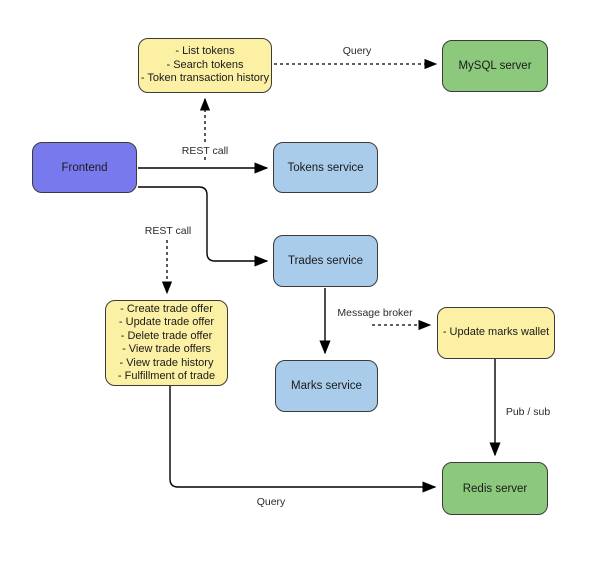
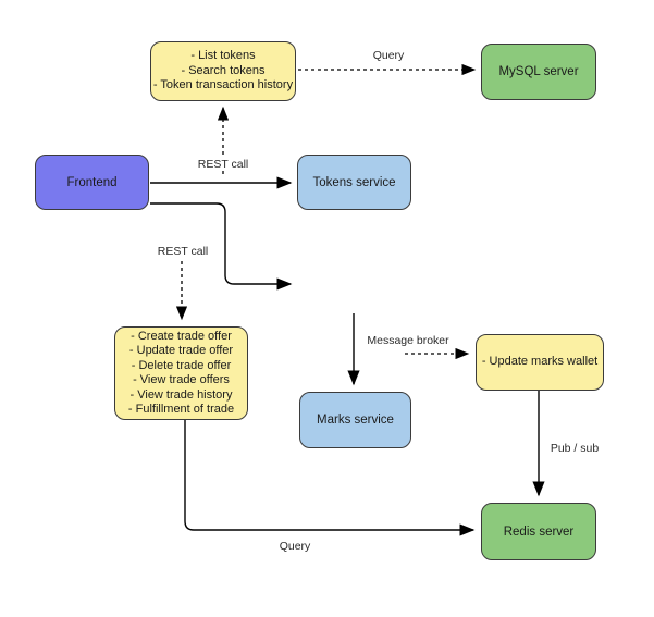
  - List tokens
  - Search tokens
  - Token transaction history
  MySQL server
  Frontend
  Tokens service
- Trades service
  - Create trade offer
  - Update trade offer
  - Delete trade offer
  - View trade offers
  - View trade history
  - Fulfillment of trade
  - Update marks wallet
  Marks service
  Redis server
  Query
  REST call
  REST call
  Message broker
  Pub / sub
  Query
